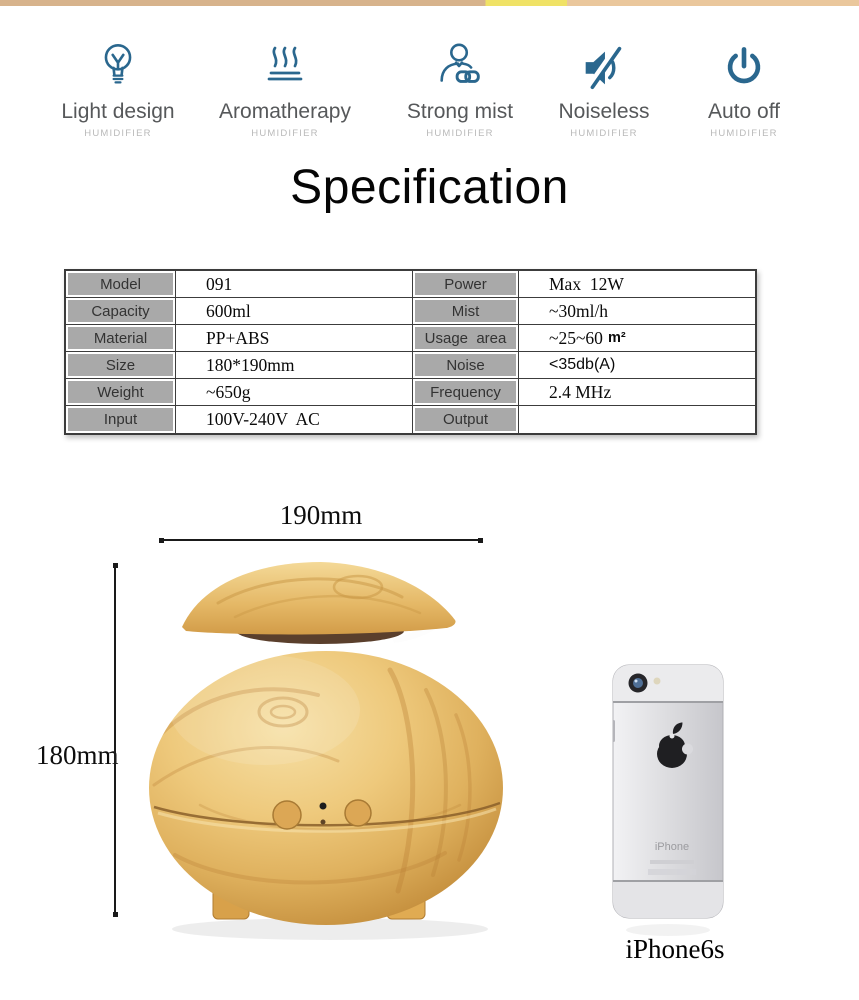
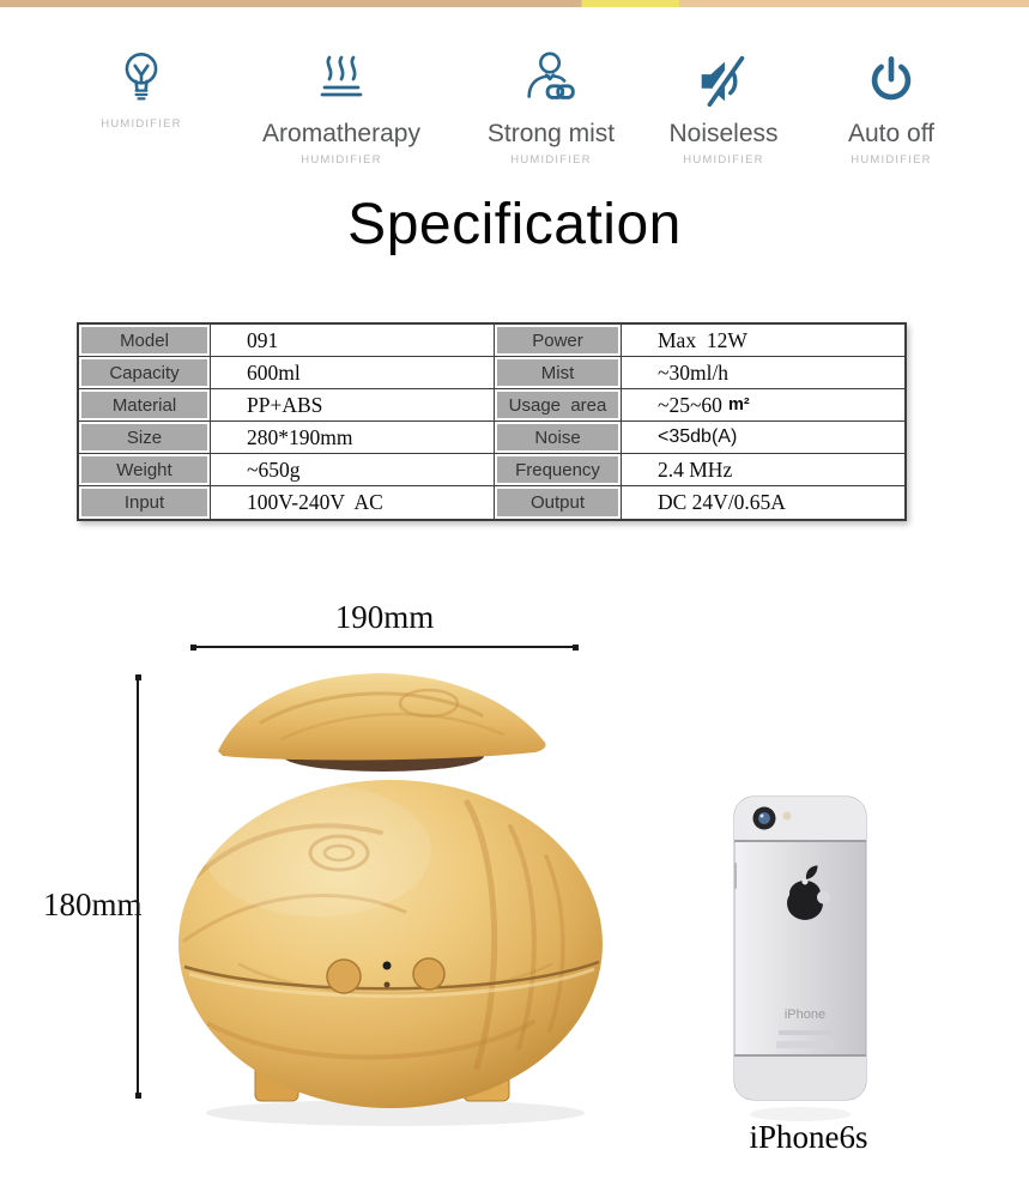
- Light design
  HUMIDIFIER
  Aromatherapy
  HUMIDIFIER
  Strong mist
  HUMIDIFIER
  Noiseless
  HUMIDIFIER
  Auto off
  HUMIDIFIER
  Specification
  Model
  091
  Power
  Max 12W
  Capacity
  600ml
  Mist
  ~30ml/h
  Material
  PP+ABS
  Usage area
  ~25~60
  m²
  Size
- 180*190mm
+ 280*190mm
  Noise
  <35db(A)
  Weight
  ~650g
  Frequency
  2.4 MHz
  Input
  100V-240V AC
  Output
+ DC 24V/0.65A
  190mm
  180mm
  iPhone
  iPhone6s
